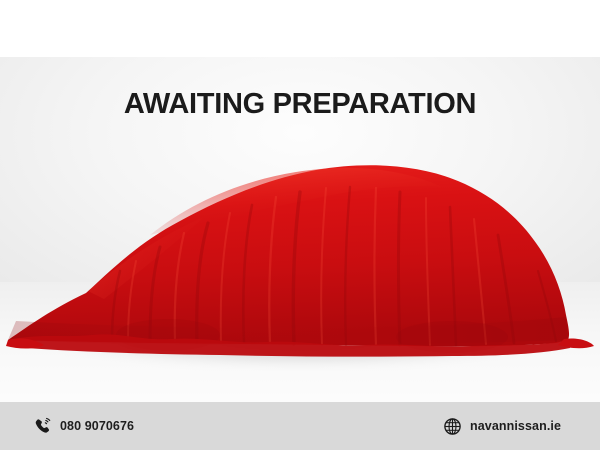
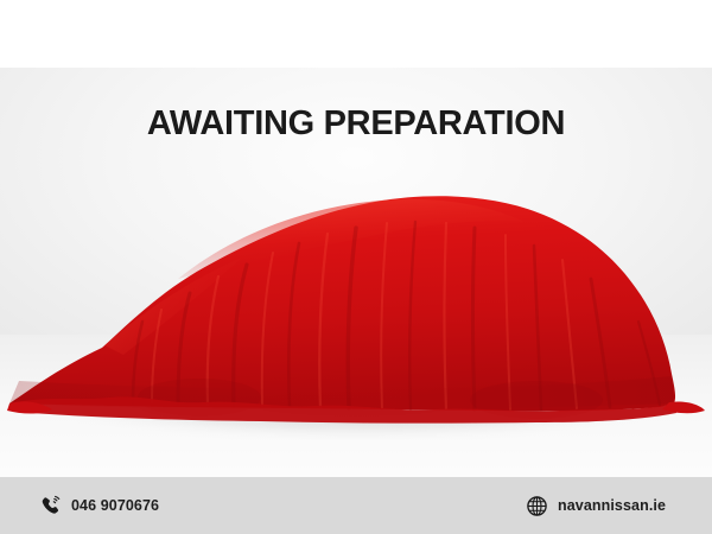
  AWAITING PREPARATION
- 080 9070676
+ 046 9070676
  navannissan.ie
